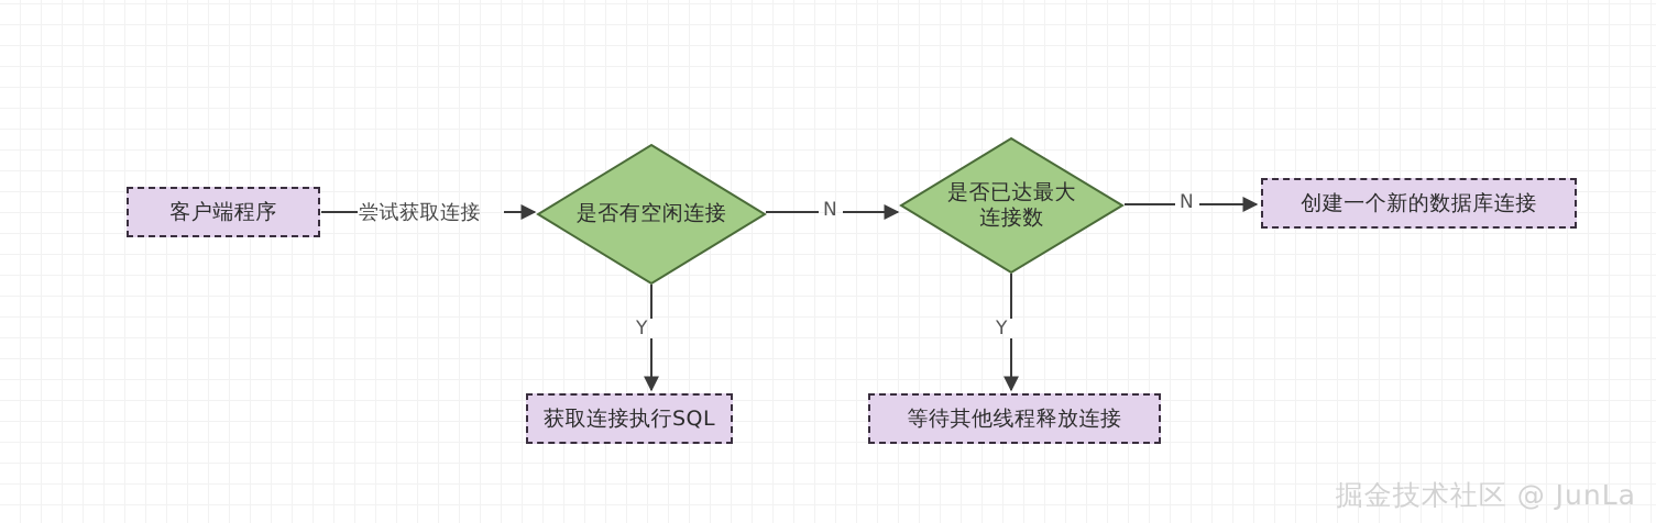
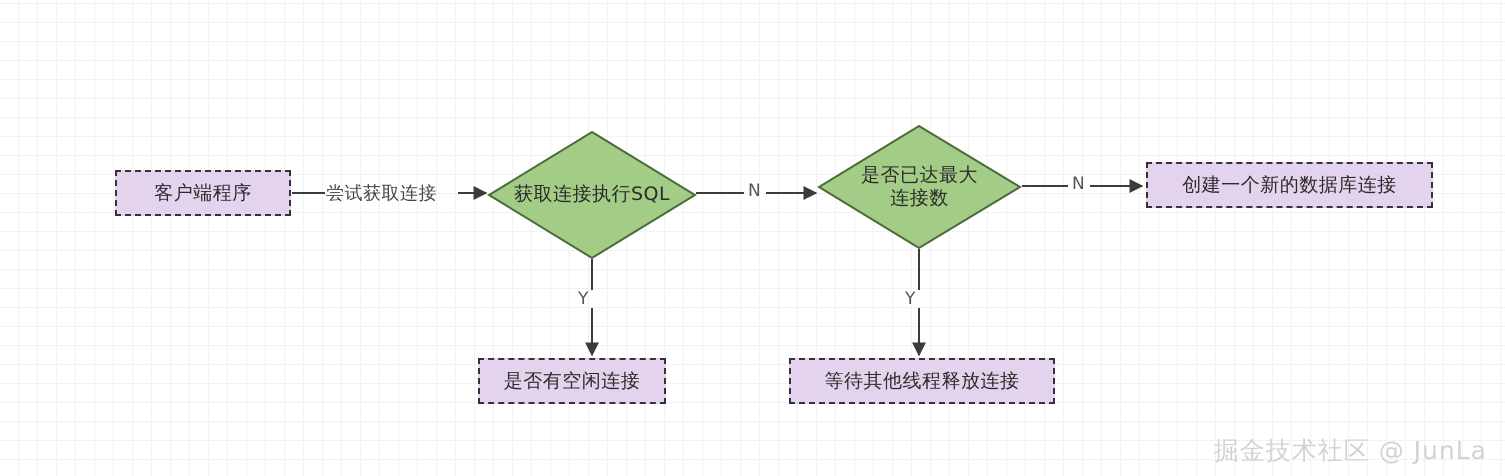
  尝试获取连接
  N
  Y
  N
  Y
  客户端程序
- 是否有空闲连接
+ 获取连接执行SQL
  是否已达最大
  连接数
  创建一个新的数据库连接
- 获取连接执行SQL
+ 是否有空闲连接
  等待其他线程释放连接
  掘金技术社区 @ JunLa
